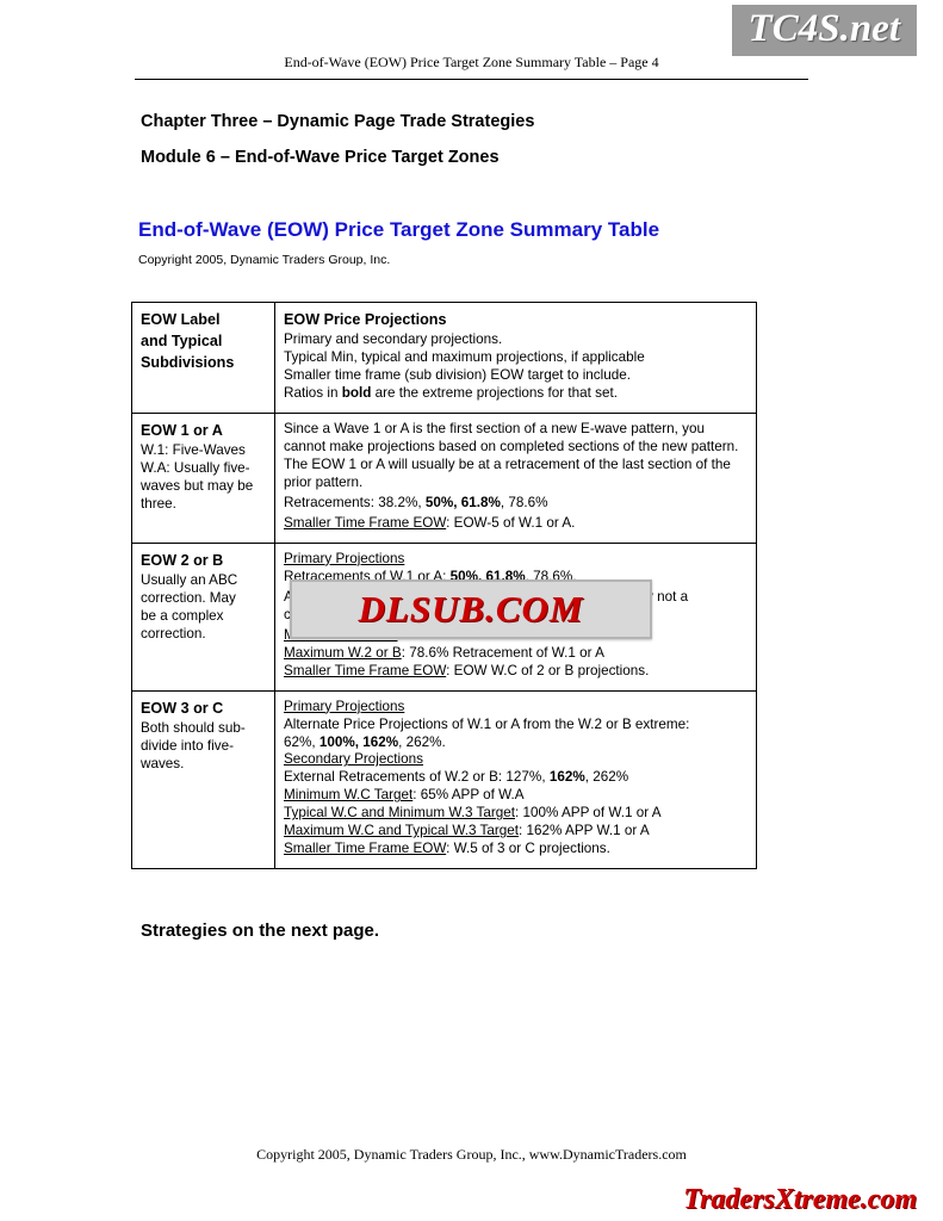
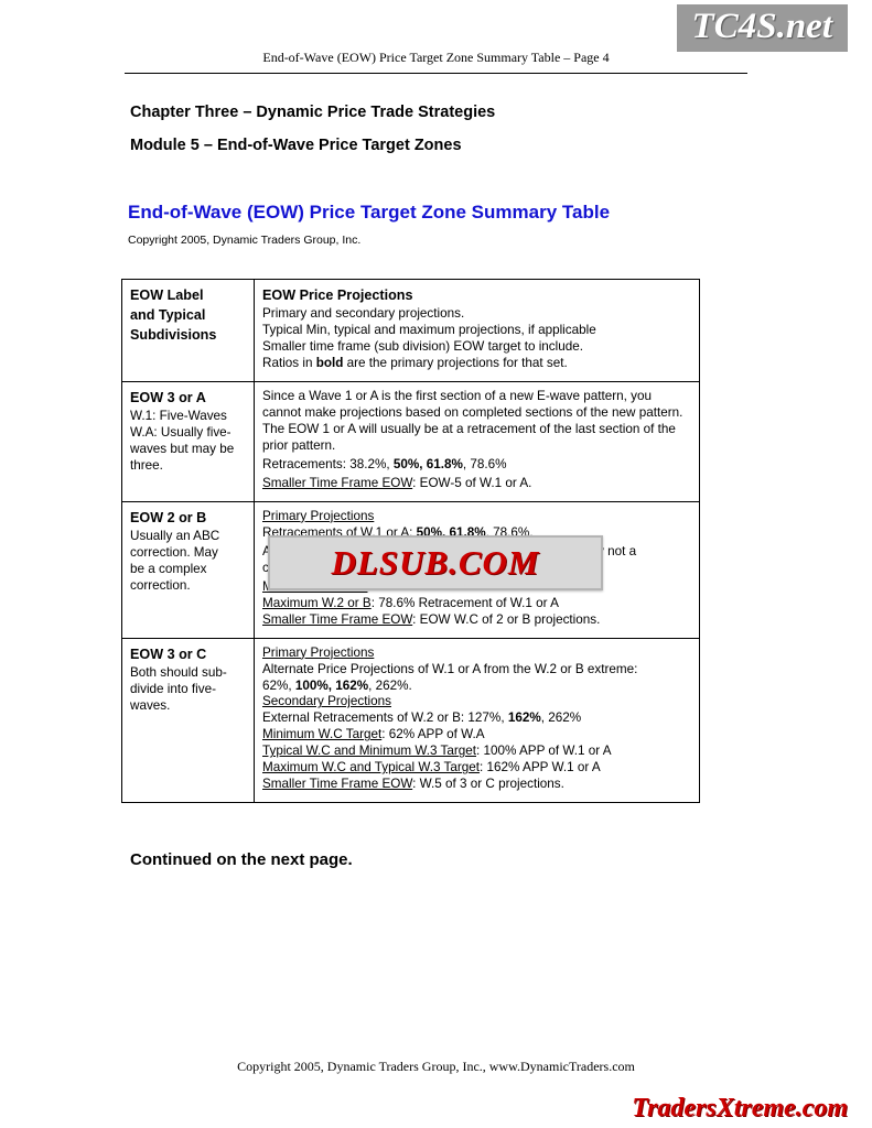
  TC4S.net
  End-of-Wave (EOW) Price Target Zone Summary Table – Page 4
- Chapter Three – Dynamic Page Trade Strategies
+ Chapter Three – Dynamic Price Trade Strategies
- Module 6 – End-of-Wave Price Target Zones
+ Module 5 – End-of-Wave Price Target Zones
  End-of-Wave (EOW) Price Target Zone Summary Table
  Copyright 2005, Dynamic Traders Group, Inc.
- EOW Label and Typical Subdivisions	EOW Price Projections Primary and secondary projections. Typical Min, typical and maximum projections, if applicable Smaller time frame (sub division) EOW target to include. Ratios in bold are the extreme projections for that set.
+ EOW Label and Typical Subdivisions	EOW Price Projections Primary and secondary projections. Typical Min, typical and maximum projections, if applicable Smaller time frame (sub division) EOW target to include. Ratios in bold are the primary projections for that set.
- EOW 1 or A W.1: Five-Waves W.A: Usually five- waves but may be three.	Since a Wave 1 or A is the first section of a new E-wave pattern, you cannot make projections based on completed sections of the new pattern. The EOW 1 or A will usually be at a retracement of the last section of the prior pattern. Retracements: 38.2%, 50%, 61.8%, 78.6% Smaller Time Frame EOW: EOW-5 of W.1 or A.
+ EOW 3 or A W.1: Five-Waves W.A: Usually five- waves but may be three.	Since a Wave 1 or A is the first section of a new E-wave pattern, you cannot make projections based on completed sections of the new pattern. The EOW 1 or A will usually be at a retracement of the last section of the prior pattern. Retracements: 38.2%, 50%, 61.8%, 78.6% Smaller Time Frame EOW: EOW-5 of W.1 or A.
- EOW 3 or C Both should sub- divide into five- waves.	Primary Projections Alternate Price Projections of W.1 or A from the W.2 or B extreme: 62%, 100%, 162%, 262%. Secondary Projections External Retracements of W.2 or B: 127%, 162%, 262% Minimum W.C Target: 65% APP of W.A Typical W.C and Minimum W.3 Target: 100% APP of W.1 or A Maximum W.C and Typical W.3 Target: 162% APP W.1 or A Smaller Time Frame EOW: W.5 of 3 or C projections.
+ EOW 3 or C Both should sub- divide into five- waves.	Primary Projections Alternate Price Projections of W.1 or A from the W.2 or B extreme: 62%, 100%, 162%, 262%. Secondary Projections External Retracements of W.2 or B: 127%, 162%, 262% Minimum W.C Target: 62% APP of W.A Typical W.C and Minimum W.3 Target: 100% APP of W.1 or A Maximum W.C and Typical W.3 Target: 162% APP W.1 or A Smaller Time Frame EOW: W.5 of 3 or C projections.
  DLSUB.COM
- Strategies on the next page.
+ Continued on the next page.
  Copyright 2005, Dynamic Traders Group, Inc., www.DynamicTraders.com
  TradersXtreme.com
